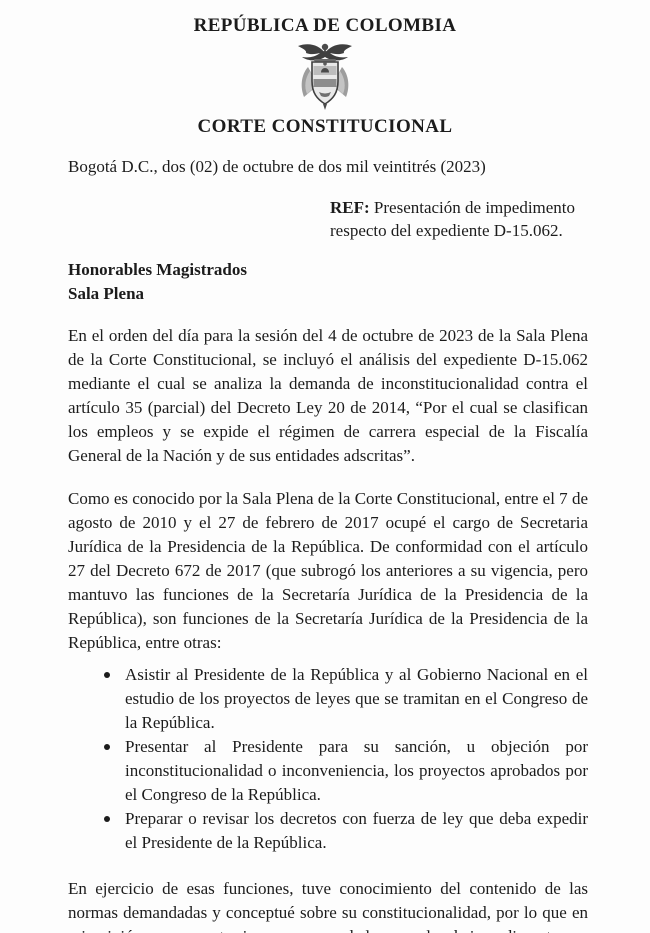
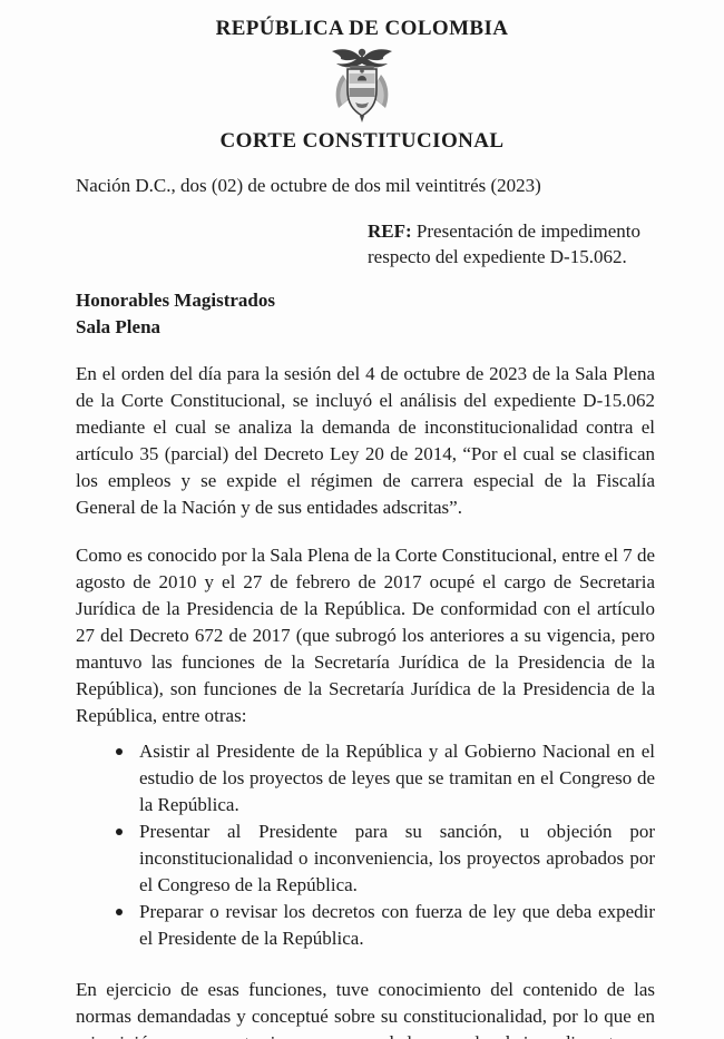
  REPÚBLICA DE COLOMBIA
  CORTE CONSTITUCIONAL
- Bogotá D.C., dos (02) de octubre de dos mil veintitrés (2023)
+ Nación D.C., dos (02) de octubre de dos mil veintitrés (2023)
  REF: Presentación de impedimento respecto del expediente D-15.062.
  Honorables Magistrados
  Sala Plena
  En el orden del día para la sesión del 4 de octubre de 2023 de la Sala Plena de la Corte Constitucional, se incluyó el análisis del expediente D-15.062 mediante el cual se analiza la demanda de inconstitucionalidad contra el artículo 35 (parcial) del Decreto Ley 20 de 2014, “Por el cual se clasifican los empleos y se expide el régimen de carrera especial de la Fiscalía General de la Nación y de sus entidades adscritas”.
  Como es conocido por la Sala Plena de la Corte Constitucional, entre el 7 de agosto de 2010 y el 27 de febrero de 2017 ocupé el cargo de Secretaria Jurídica de la Presidencia de la República. De conformidad con el artículo 27 del Decreto 672 de 2017 (que subrogó los anteriores a su vigencia, pero mantuvo las funciones de la Secretaría Jurídica de la Presidencia de la República), son funciones de la Secretaría Jurídica de la Presidencia de la República, entre otras:
  Asistir al Presidente de la República y al Gobierno Nacional en el estudio de los proyectos de leyes que se tramitan en el Congreso de la República.
  Presentar al Presidente para su sanción, u objeción por inconstitucionalidad o inconveniencia, los proyectos aprobados por el Congreso de la República.
  Preparar o revisar los decretos con fuerza de ley que deba expedir el Presidente de la República.
